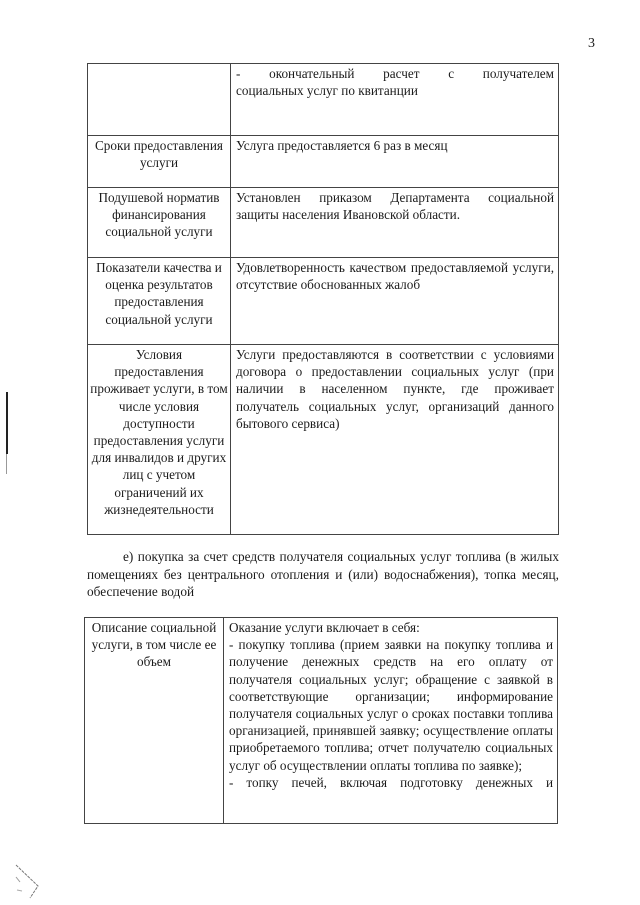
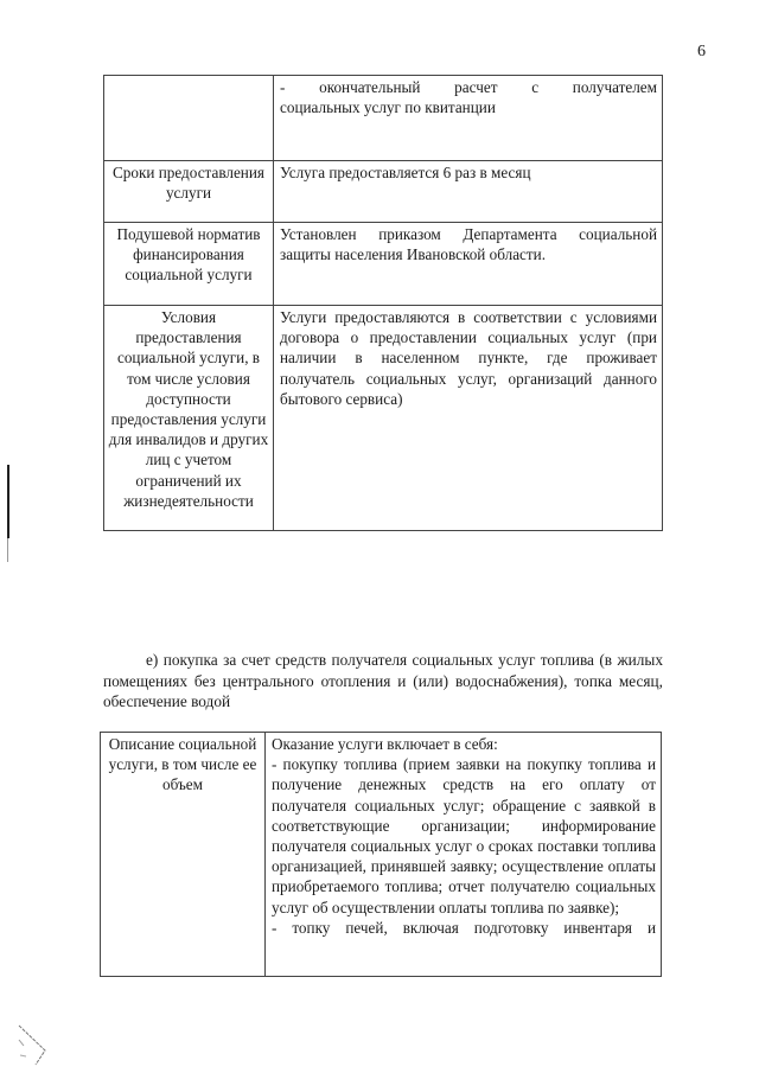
- 3
+ 6
  	- окончательный расчет с получателем социальных услуг по квитанции
  Сроки предоставления услуги	Услуга предоставляется 6 раз в месяц
  Подушевой норматив финансирования социальной услуги	Установлен приказом Департамента социальной защиты населения Ивановской области.
- Показатели качества и оценка результатов предоставления социальной услуги	Удовлетворенность качеством предоставляемой услуги, отсутствие обоснованных жалоб
- Условия предоставления проживает услуги, в том числе условия доступности предоставления услуги для инвалидов и других лиц с учетом ограничений их жизнедеятельности	Услуги предоставляются в соответствии с условиями договора о предоставлении социальных услуг (при наличии в населенном пункте, где проживает получатель социальных услуг, организаций данного бытового сервиса)
+ Условия предоставления социальной услуги, в том числе условия доступности предоставления услуги для инвалидов и других лиц с учетом ограничений их жизнедеятельности	Услуги предоставляются в соответствии с условиями договора о предоставлении социальных услуг (при наличии в населенном пункте, где проживает получатель социальных услуг, организаций данного бытового сервиса)
  е) покупка за счет средств получателя социальных услуг топлива (в жилых помещениях без центрального отопления и (или) водоснабжения), топка месяц, обеспечение водой
- Описание социальной услуги, в том числе ее объем	Оказание услуги включает в себя: - покупку топлива (прием заявки на покупку топлива и получение денежных средств на его оплату от получателя социальных услуг; обращение с заявкой в соответствующие организации; информирование получателя социальных услуг о сроках поставки топлива организацией, принявшей заявку; осуществление оплаты приобретаемого топлива; отчет получателю социальных услуг об осуществлении оплаты топлива по заявке); - топку печей, включая подготовку денежных и
+ Описание социальной услуги, в том числе ее объем	Оказание услуги включает в себя: - покупку топлива (прием заявки на покупку топлива и получение денежных средств на его оплату от получателя социальных услуг; обращение с заявкой в соответствующие организации; информирование получателя социальных услуг о сроках поставки топлива организацией, принявшей заявку; осуществление оплаты приобретаемого топлива; отчет получателю социальных услуг об осуществлении оплаты топлива по заявке); - топку печей, включая подготовку инвентаря и
